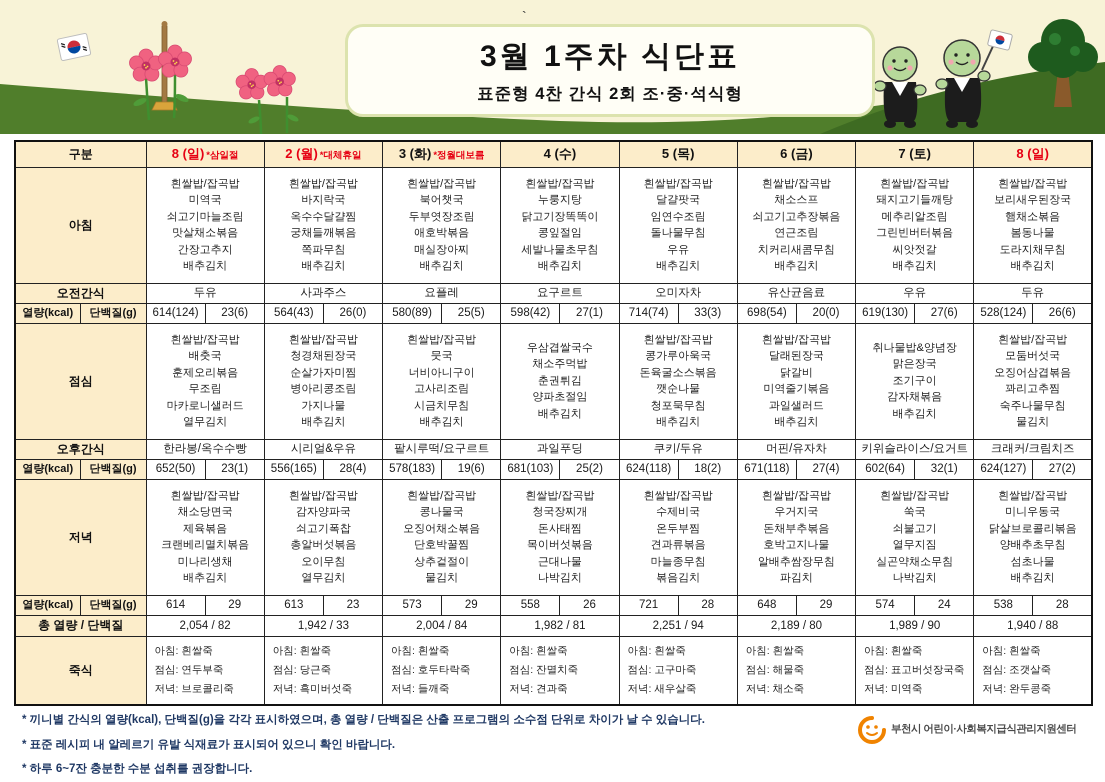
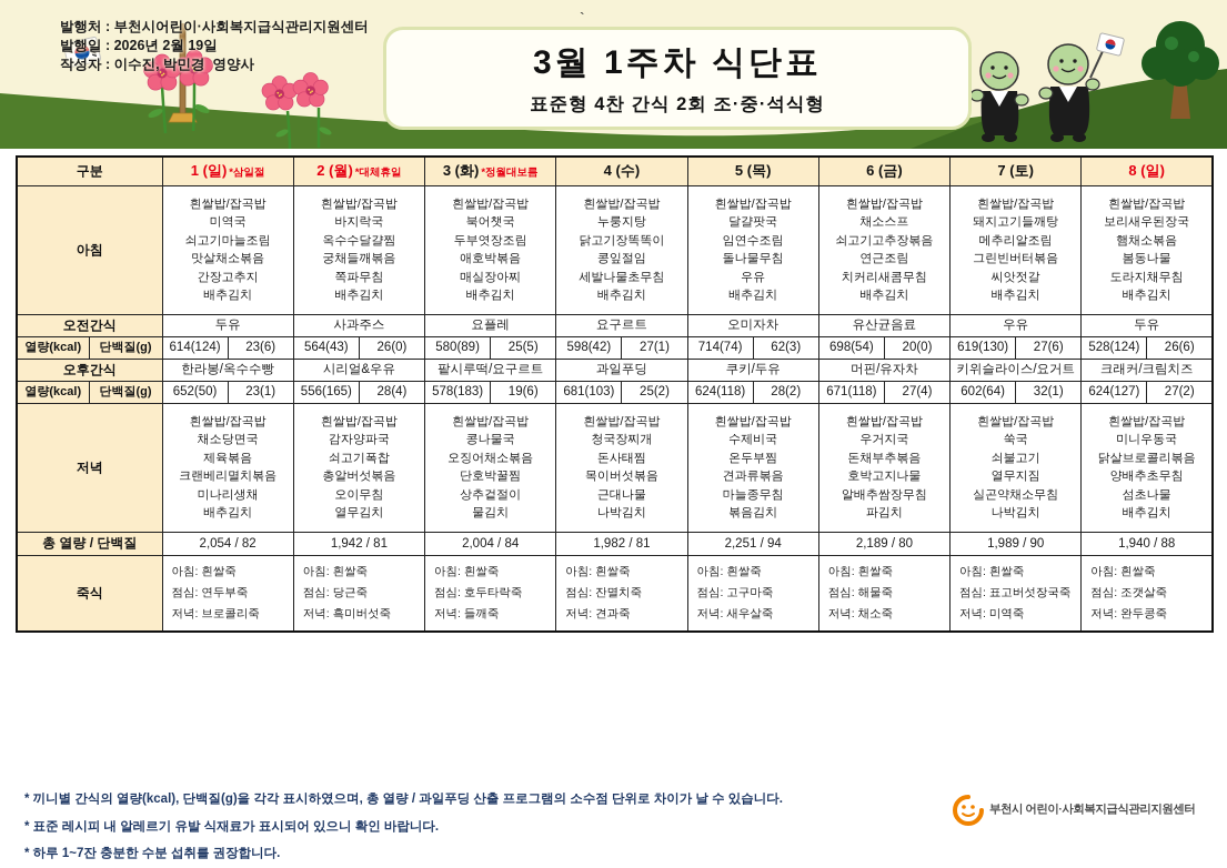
+ 발행처 : 부천시어린이·사회복지급식관리지원센터
+ 발행일 : 2026년 2월 19일
+ 작성자 : 이수진, 박민경 영양사
  `
  3월 1주차 식단표
  표준형 4찬 간식 2회 조·중·석식형
- 구분	8 (일) *삼일절	2 (월) *대체휴일	3 (화) *정월대보름	4 (수)	5 (목)	6 (금)	7 (토)	8 (일)
+ 구분	1 (일) *삼일절	2 (월) *대체휴일	3 (화) *정월대보름	4 (수)	5 (목)	6 (금)	7 (토)	8 (일)
  아침	흰쌀밥/잡곡밥 미역국 쇠고기마늘조림 맛살채소볶음 간장고추지 배추김치	흰쌀밥/잡곡밥 바지락국 옥수수달걀찜 궁채들깨볶음 쪽파무침 배추김치	흰쌀밥/잡곡밥 북어챗국 두부엿장조림 애호박볶음 매실장아찌 배추김치	흰쌀밥/잡곡밥 누룽지탕 닭고기장똑똑이 콩잎절임 세발나물초무침 배추김치	흰쌀밥/잡곡밥 달걀팟국 임연수조림 돌나물무침 우유 배추김치	흰쌀밥/잡곡밥 채소스프 쇠고기고추장볶음 연근조림 치커리새콤무침 배추김치	흰쌀밥/잡곡밥 돼지고기들깨탕 메추리알조림 그린빈버터볶음 씨앗젓갈 배추김치	흰쌀밥/잡곡밥 보리새우된장국 햄채소볶음 봄동나물 도라지채무침 배추김치
  오전간식	두유	사과주스	요플레	요구르트	오미자차	유산균음료	우유	두유
- 열량(kcal)	단백질(g)	614(124)	23(6)	564(43)	26(0)	580(89)	25(5)	598(42)	27(1)	714(74)	33(3)	698(54)	20(0)	619(130)	27(6)	528(124)	26(6)
+ 열량(kcal)	단백질(g)	614(124)	23(6)	564(43)	26(0)	580(89)	25(5)	598(42)	27(1)	714(74)	62(3)	698(54)	20(0)	619(130)	27(6)	528(124)	26(6)
- 점심	흰쌀밥/잡곡밥 배춧국 훈제오리볶음 무조림 마카로니샐러드 열무김치	흰쌀밥/잡곡밥 청경채된장국 순살가자미찜 병아리콩조림 가지나물 배추김치	흰쌀밥/잡곡밥 뭇국 너비아니구이 고사리조림 시금치무침 배추김치	우삼겹쌀국수 채소주먹밥 춘권튀김 양파초절임 배추김치	흰쌀밥/잡곡밥 콩가루아욱국 돈육굴소스볶음 깻순나물 청포묵무침 배추김치	흰쌀밥/잡곡밥 달래된장국 닭갈비 미역줄기볶음 과일샐러드 배추김치	취나물밥&양념장 맑은장국 조기구이 감자채볶음 배추김치	흰쌀밥/잡곡밥 모둠버섯국 오징어삼겹볶음 꽈리고추찜 숙주나물무침 물김치
  오후간식	한라봉/옥수수빵	시리얼&우유	팥시루떡/요구르트	과일푸딩	쿠키/두유	머핀/유자차	키위슬라이스/요거트	크래커/크림치즈
- 열량(kcal)	단백질(g)	652(50)	23(1)	556(165)	28(4)	578(183)	19(6)	681(103)	25(2)	624(118)	18(2)	671(118)	27(4)	602(64)	32(1)	624(127)	27(2)
+ 열량(kcal)	단백질(g)	652(50)	23(1)	556(165)	28(4)	578(183)	19(6)	681(103)	25(2)	624(118)	28(2)	671(118)	27(4)	602(64)	32(1)	624(127)	27(2)
  저녁	흰쌀밥/잡곡밥 채소당면국 제육볶음 크랜베리멸치볶음 미나리생채 배추김치	흰쌀밥/잡곡밥 감자양파국 쇠고기폭찹 총알버섯볶음 오이무침 열무김치	흰쌀밥/잡곡밥 콩나물국 오징어채소볶음 단호박꿀찜 상추겉절이 물김치	흰쌀밥/잡곡밥 청국장찌개 돈사태찜 목이버섯볶음 근대나물 나박김치	흰쌀밥/잡곡밥 수제비국 온두부찜 견과류볶음 마늘종무침 볶음김치	흰쌀밥/잡곡밥 우거지국 돈채부추볶음 호박고지나물 알배추쌈장무침 파김치	흰쌀밥/잡곡밥 쑥국 쇠불고기 열무지짐 실곤약채소무침 나박김치	흰쌀밥/잡곡밥 미니우동국 닭살브로콜리볶음 양배추초무침 섬초나물 배추김치
- 열량(kcal)	단백질(g)	614	29	613	23	573	29	558	26	721	28	648	29	574	24	538	28
- 총 열량 / 단백질	2,054 / 82	1,942 / 33	2,004 / 84	1,982 / 81	2,251 / 94	2,189 / 80	1,989 / 90	1,940 / 88
+ 총 열량 / 단백질	2,054 / 82	1,942 / 81	2,004 / 84	1,982 / 81	2,251 / 94	2,189 / 80	1,989 / 90	1,940 / 88
  죽식	아침: 흰쌀죽 점심: 연두부죽 저녁: 브로콜리죽	아침: 흰쌀죽 점심: 당근죽 저녁: 흑미버섯죽	아침: 흰쌀죽 점심: 호두타락죽 저녁: 들깨죽	아침: 흰쌀죽 점심: 잔멸치죽 저녁: 견과죽	아침: 흰쌀죽 점심: 고구마죽 저녁: 새우살죽	아침: 흰쌀죽 점심: 해물죽 저녁: 채소죽	아침: 흰쌀죽 점심: 표고버섯장국죽 저녁: 미역죽	아침: 흰쌀죽 점심: 조갯살죽 저녁: 완두콩죽
- * 끼니별 간식의 열량(kcal), 단백질(g)을 각각 표시하였으며, 총 열량 / 단백질은 산출 프로그램의 소수점 단위로 차이가 날 수 있습니다.
+ * 끼니별 간식의 열량(kcal), 단백질(g)을 각각 표시하였으며, 총 열량 / 과일푸딩 산출 프로그램의 소수점 단위로 차이가 날 수 있습니다.
  * 표준 레시피 내 알레르기 유발 식재료가 표시되어 있으니 확인 바랍니다.
- * 하루 6~7잔 충분한 수분 섭취를 권장합니다.
+ * 하루 1~7잔 충분한 수분 섭취를 권장합니다.
  부천시 어린이·사회복지급식관리지원센터
